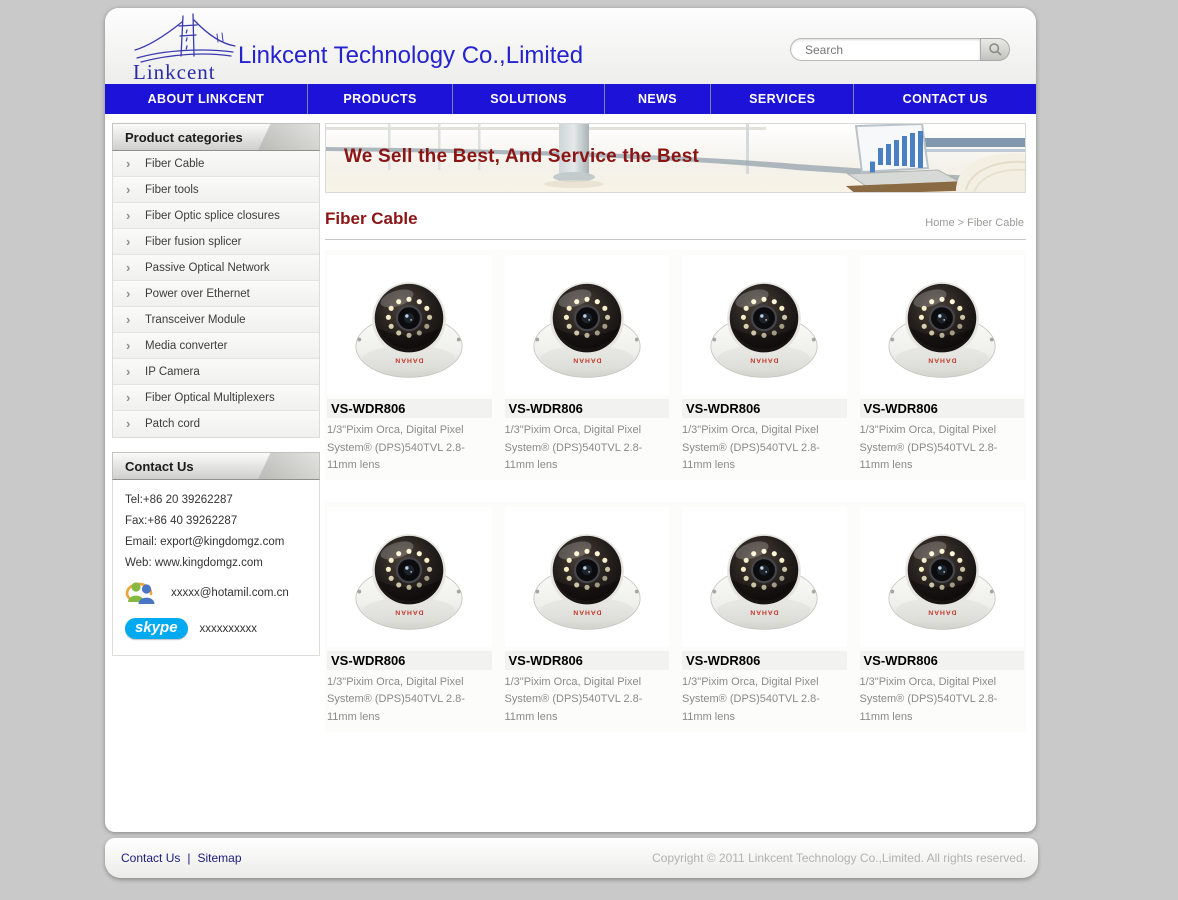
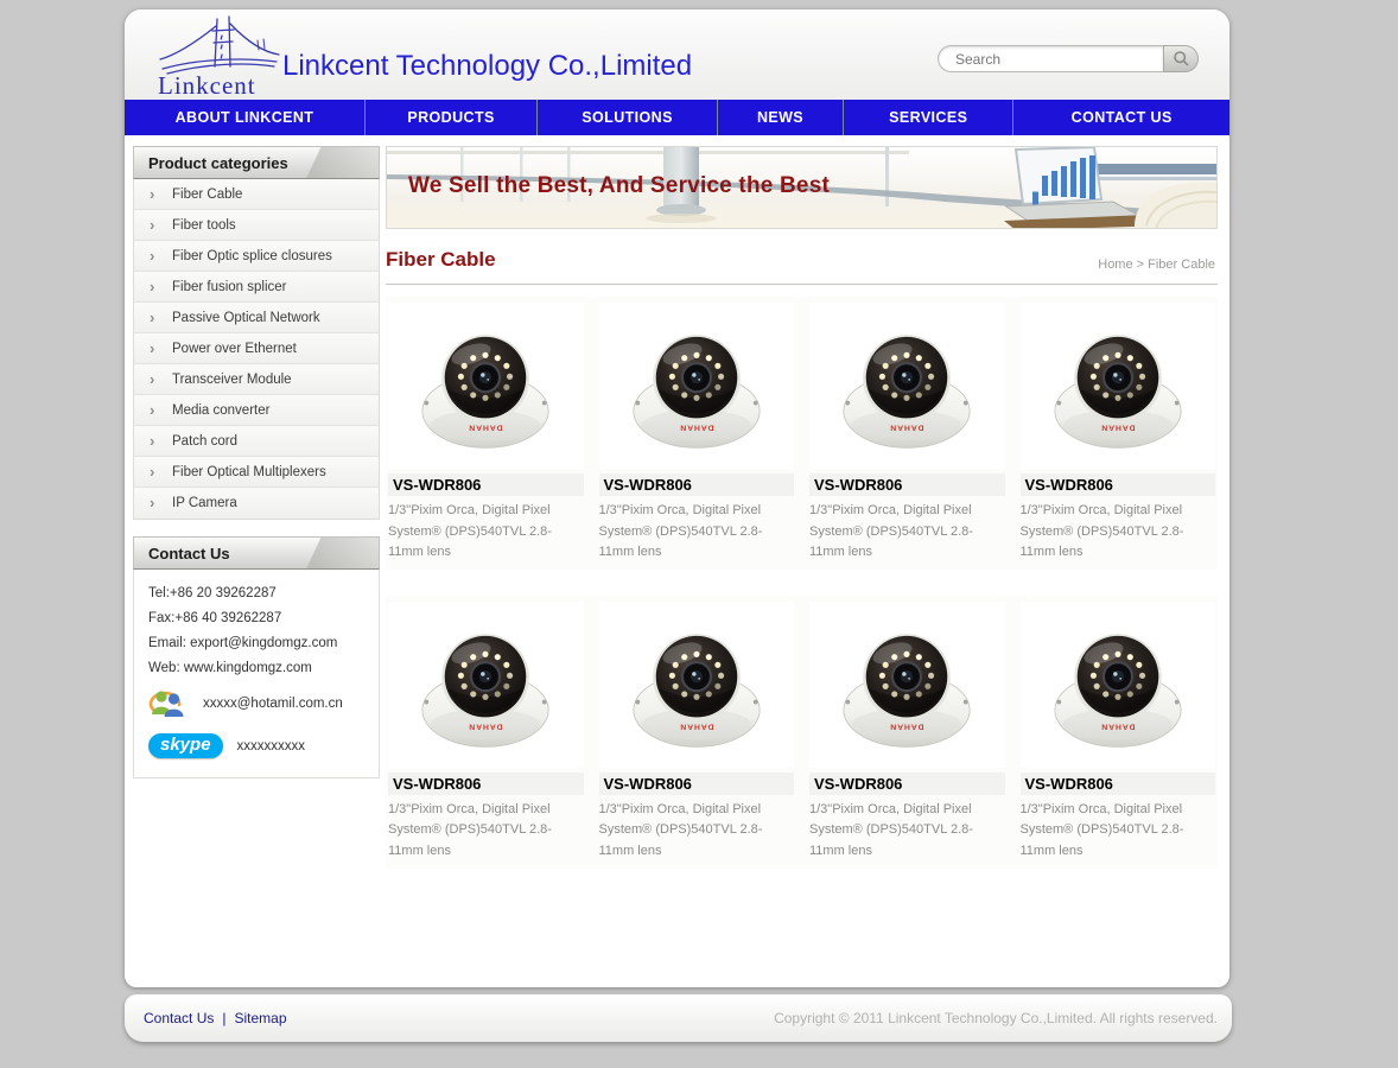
  Linkcent
  Linkcent Technology Co.,Limited
  Search
  ABOUT LINKCENT
  PRODUCTS
  SOLUTIONS
  NEWS
  SERVICES
  CONTACT US
  Product categories
  Fiber Cable
  Fiber tools
  Fiber Optic splice closures
  Fiber fusion splicer
  Passive Optical Network
  Power over Ethernet
  Transceiver Module
  Media converter
- IP Camera
+ Patch cord
  Fiber Optical Multiplexers
- Patch cord
+ IP Camera
  Contact Us
  Tel:+86 20 39262287
  Fax:+86 40 39262287
  Email: export@kingdomgz.com
  Web: www.kingdomgz.com
  xxxxx@hotamil.com.cn
  skype
  xxxxxxxxxx
  We Sell the Best, And Service the Best
  Fiber Cable
  Home > Fiber Cable
  VS-WDR806
  1/3"Pixim Orca, Digital Pixel System® (DPS)540TVL 2.8-11mm lens
  VS-WDR806
  1/3"Pixim Orca, Digital Pixel System® (DPS)540TVL 2.8-11mm lens
  VS-WDR806
  1/3"Pixim Orca, Digital Pixel System® (DPS)540TVL 2.8-11mm lens
  VS-WDR806
  1/3"Pixim Orca, Digital Pixel System® (DPS)540TVL 2.8-11mm lens
  VS-WDR806
  1/3"Pixim Orca, Digital Pixel System® (DPS)540TVL 2.8-11mm lens
  VS-WDR806
  1/3"Pixim Orca, Digital Pixel System® (DPS)540TVL 2.8-11mm lens
  VS-WDR806
  1/3"Pixim Orca, Digital Pixel System® (DPS)540TVL 2.8-11mm lens
  VS-WDR806
  1/3"Pixim Orca, Digital Pixel System® (DPS)540TVL 2.8-11mm lens
  Contact Us | Sitemap
  Copyright © 2011 Linkcent Technology Co.,Limited. All rights reserved.
